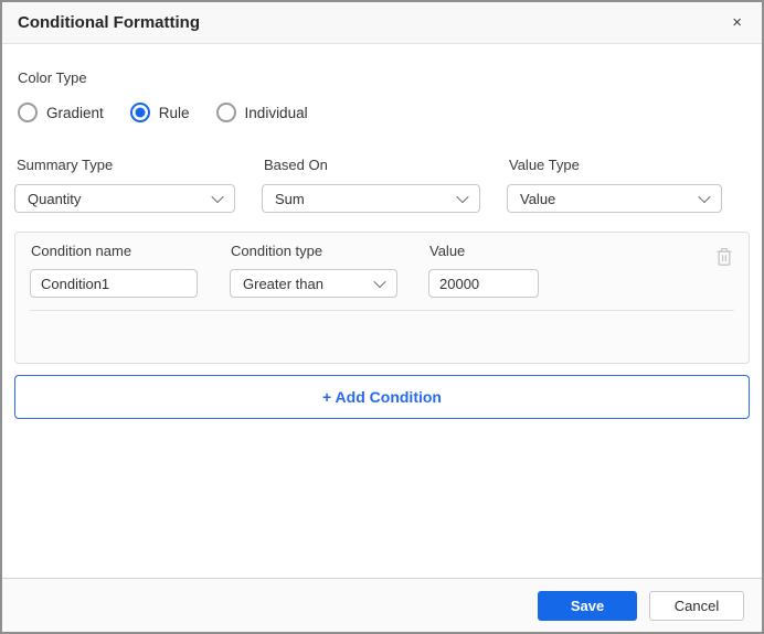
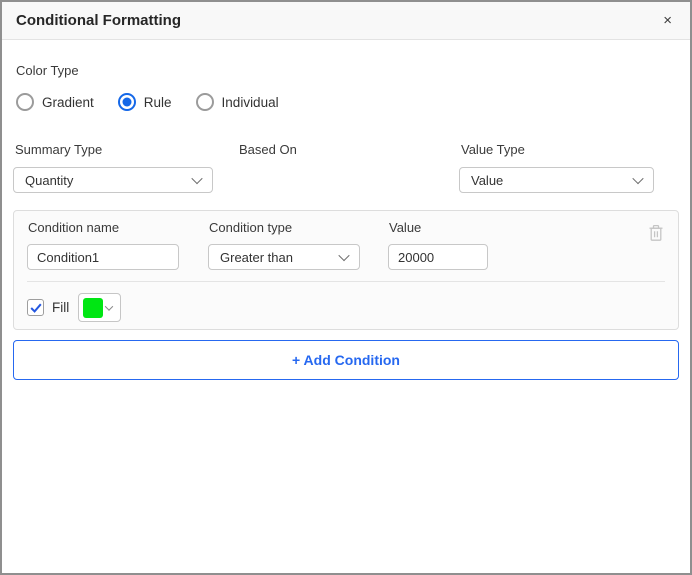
  Conditional Formatting
  ×
  Color Type
  Gradient
  Rule
  Individual
  Summary Type
  Quantity
  Based On
- Sum
  Value Type
  Value
  Condition name
  Condition1
  Condition type
  Greater than
  Value
  20000
+ Fill
  + Add Condition
- Save
- Cancel
